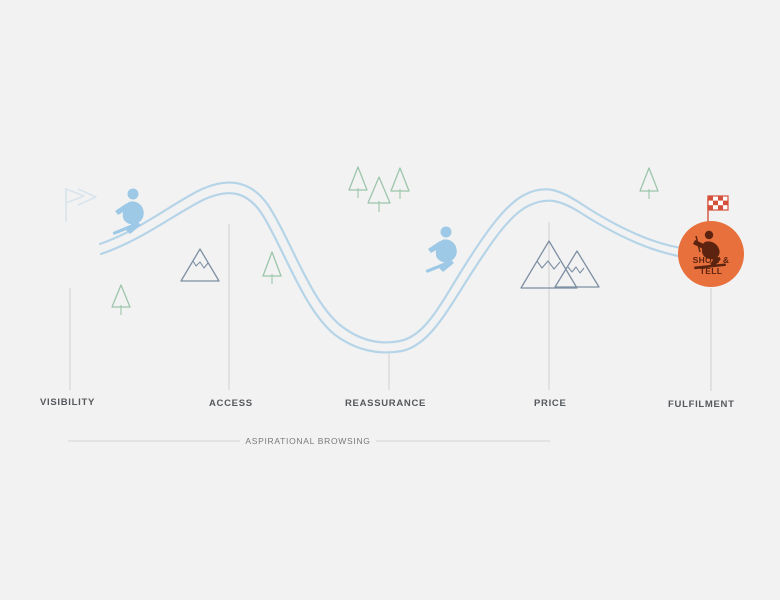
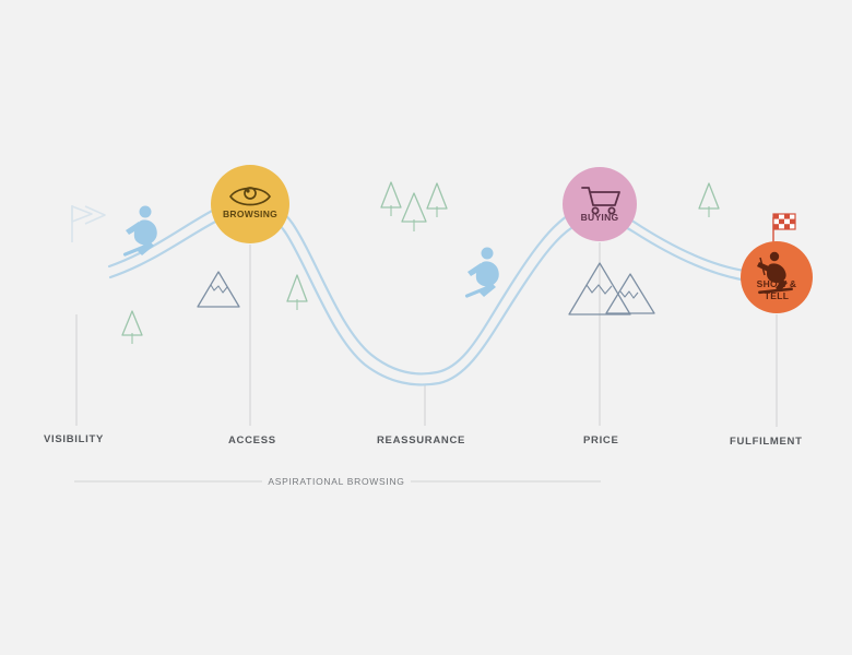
+ BROWSING
+ BUYING
  SHOW &
  TELL
  VISIBILITY
  ACCESS
  REASSURANCE
  PRICE
  FULFILMENT
  ASPIRATIONAL BROWSING
